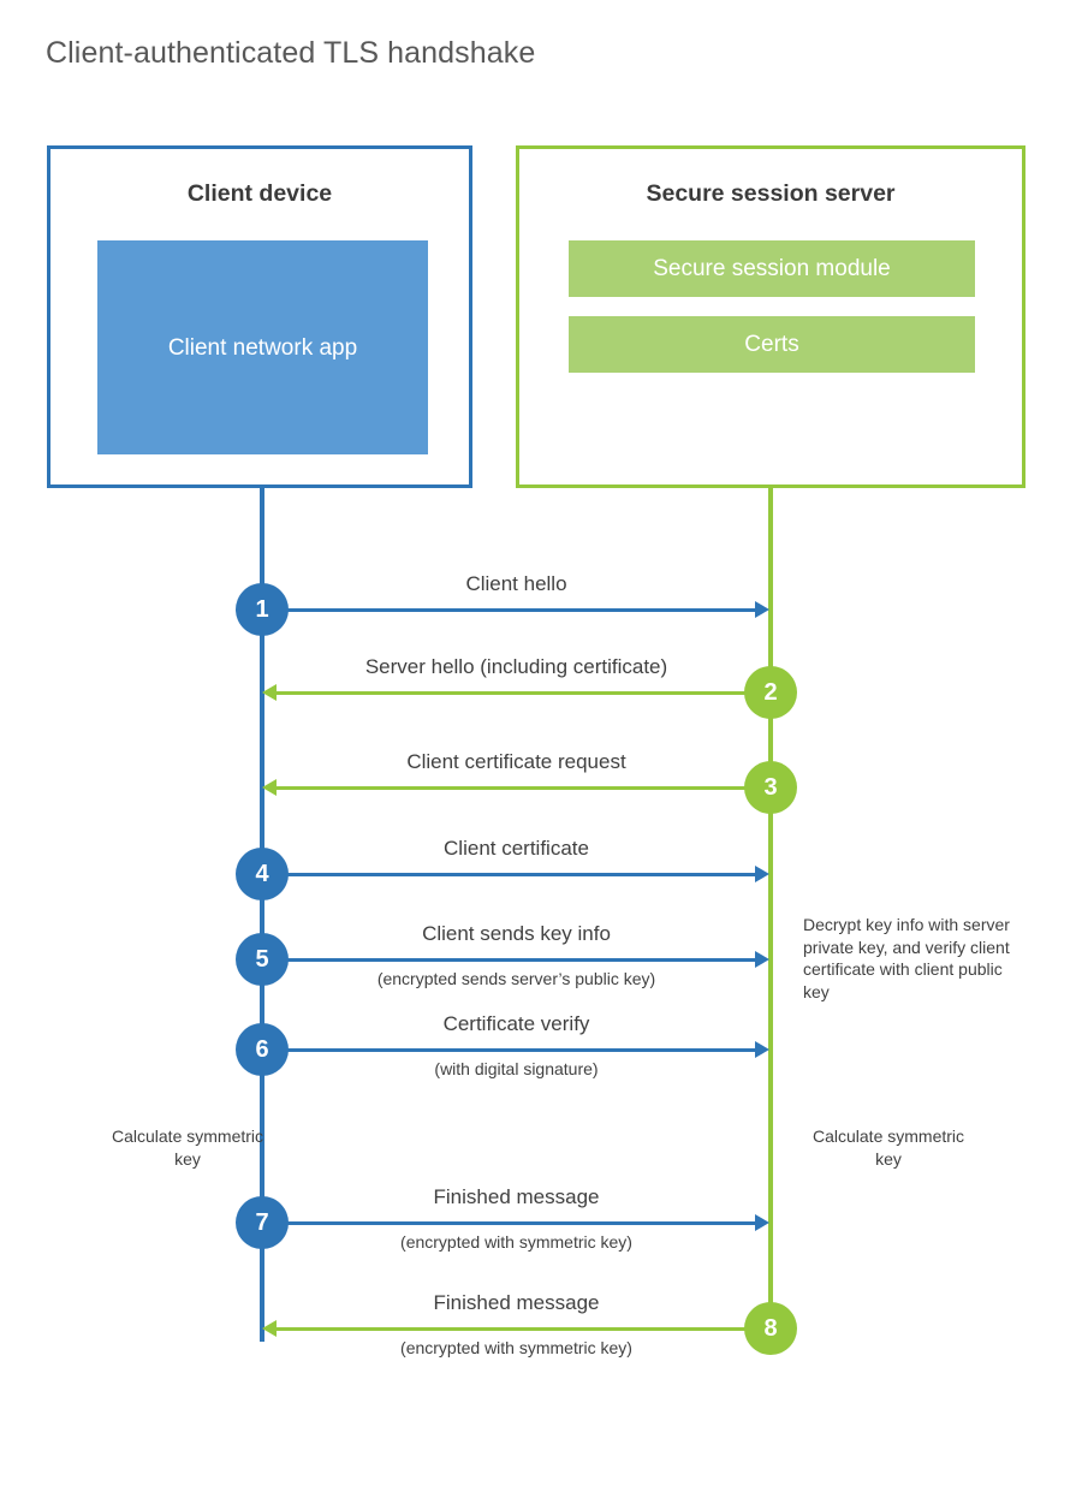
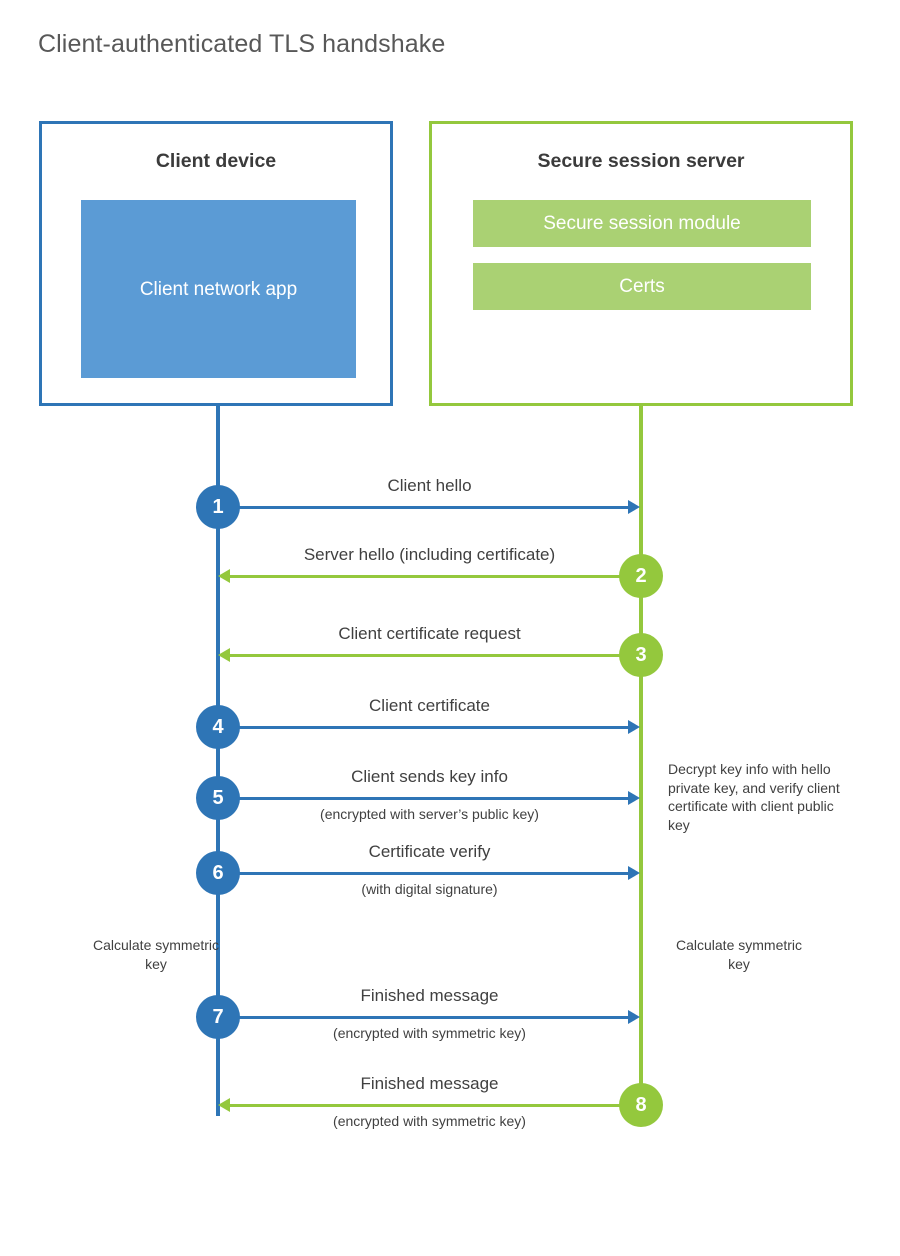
  Client-authenticated TLS handshake
  Client device
  Client network app
  Secure session server
  Secure session module
  Certs
  1
  Client hello
  2
  Server hello (including certificate)
  3
  Client certificate request
  4
  Client certificate
  5
  Client sends key info
- (encrypted sends server’s public key)
+ (encrypted with server’s public key)
  6
  Certificate verify
  (with digital signature)
  7
  Finished message
  (encrypted with symmetric key)
  8
  Finished message
  (encrypted with symmetric key)
- Decrypt key info with server private key, and verify client certificate with client public key
+ Decrypt key info with hello private key, and verify client certificate with client public key
  Calculate symmetric key
  Calculate symmetric key
